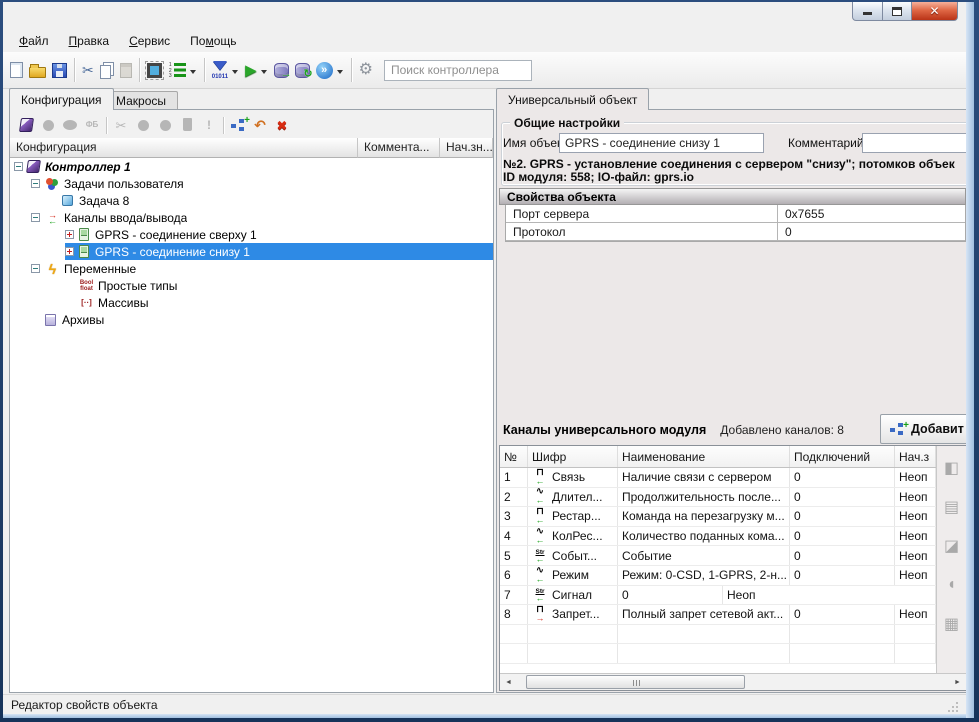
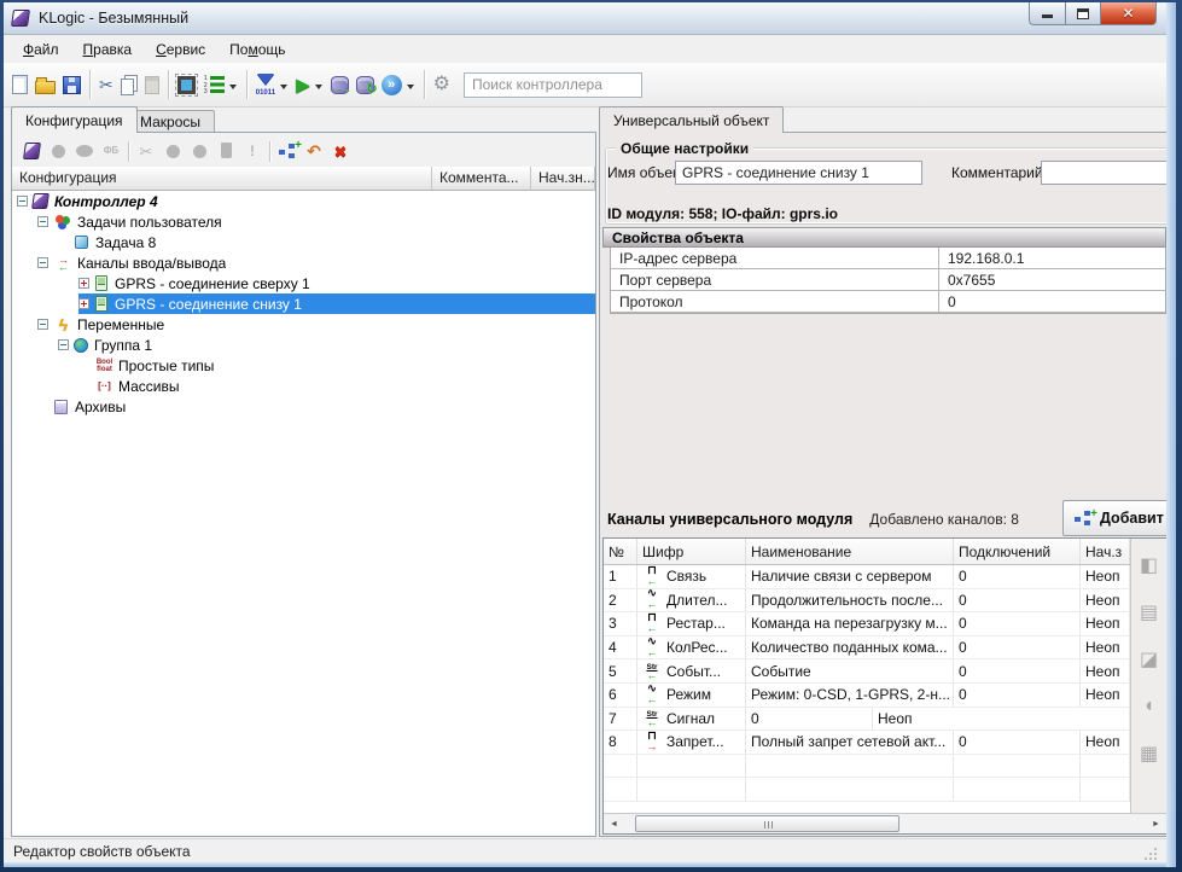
+ KLogic - Безымянный
  Файл
  Правка
  Сервис
  Помощь
  ✂
  ▶
  →
  ↻
  »
  ⚙
  Поиск контроллера
  Конфигурация
  Макросы
  ФБ
  ✂
  !
  ↶
  ✖
  Конфигурация
  Коммента...
  Нач.зн...
- Контроллер 1
+ Контроллер 4
  Задачи пользователя
  Задача 8
  →
  ←
  Каналы ввода/вывода
  GPRS - соединение сверху 1
  GPRS - соединение снизу 1
  ϟ
  Переменные
+ Группа 1
  Простые типы
  [··]
  Массивы
  Архивы
  Универсальный объект
  Общие настройки
  Имя объе
  GPRS - соединение снизу 1
  Комментарий
- №2. GPRS - установление соединения с сервером "снизу"; потомков объек
  ID модуля: 558; IO-файл: gprs.io
  Свойства объекта
+ IP-адрес сервера
+ 192.168.0.1
  Порт сервера
  0x7655
  Протокол
  0
  Каналы универсального модуля
  Добавлено каналов: 8
  Добавит
  №
  Шифр
  Наименование
  Подключений
  Нач.з
  1
  ⊓
  ←
  Связь
  Наличие связи с сервером
  0
  Неоп
  2
  ∿
  ←
  Длител...
  Продолжительность после...
  0
  Неоп
  3
  ⊓
  ←
  Рестар...
  Команда на перезагрузку м...
  0
  Неоп
  4
  ∿
  ←
  КолРес...
  Количество поданных кома...
  0
  Неоп
  5
  ←
  Событ...
  Событие
  0
  Неоп
  6
  ∿
  ←
  Режим
  Режим: 0-CSD, 1-GPRS, 2-н...
  0
  Неоп
  7
  ←
  Сигнал
  0
  Неоп
  8
  ⊓
  →
  Запрет...
  Полный запрет сетевой акт...
  0
  Неоп
  ◧
  ▤
  ◪
  ◖
  ▦
  Редактор свойств объекта
